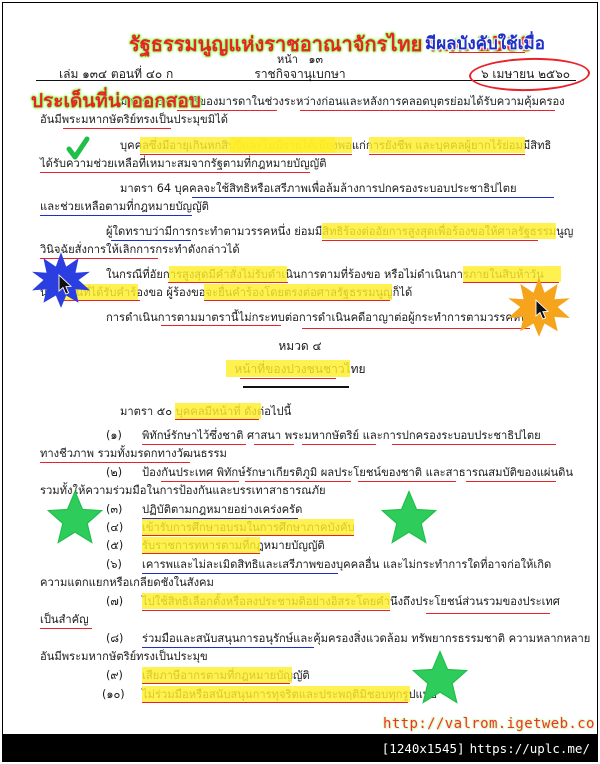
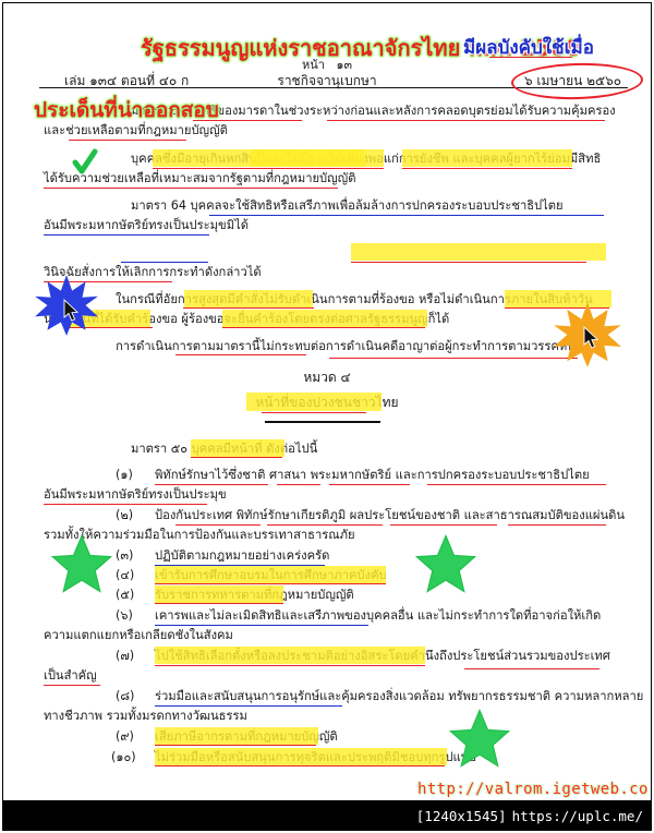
  หน้า ๑๓
  เล่ม ๑๓๔ ตอนที่ ๔๐ ก
  ราชกิจจานุเบกษา
  ๖ เมษายน ๒๕๖๐
  มาตรา ๔๘ สิทธิของมารดาในช่วงระหว่างก่อนและหลังการคลอดบุตรย่อมได้รับความคุ้มครอง
- อันมีพระมหากษัตริย์ทรงเป็นประมุขมิได้
+ และช่วยเหลือตามที่กฎหมายบัญญัติ
  บุคคลซึ่งมีอายุเกินหกสิบปีและไม่มีรายได้เพียงพอแก่การยังชีพ และบุคคลผู้ยากไร้ย่อมมีสิทธิ
  ได้รับความช่วยเหลือที่เหมาะสมจากรัฐตามที่กฎหมายบัญญัติ
  มาตรา 64 บุคคลจะใช้สิทธิหรือเสรีภาพเพื่อล้มล้างการปกครองระบอบประชาธิปไตย
- และช่วยเหลือตามที่กฎหมายบัญญัติ
+ อันมีพระมหากษัตริย์ทรงเป็นประมุขมิได้
- ผู้ใดทราบว่ามีการกระทำตามวรรคหนึ่ง ย่อมมีสิทธิร้องต่ออัยการสูงสุดเพื่อร้องขอให้ศาลรัฐธรรมนูญ
  วินิจฉัยสั่งการให้เลิกการกระทำดังกล่าวได้
  ในกรณีที่อัยการสูงสุดมีคำสั่งไม่รับดำเนินการตามที่ร้องขอ หรือไม่ดำเนินการภายในสิบห้าวัน
  นันที่ได้รับคำร้องขอ ผู้ร้องขอจะยื่นคำร้องโดยตรงต่อศาลรัฐธรรมนูญก็ได้
  การดำเนินการตามมาตรานี้ไม่กระทบต่อการดำเนินคดีอาญาต่อผู้กระทำการตามวรรห
  หมวด ๔
  หน้าที่ของปวงชนชาวไทย
  มาตรา ๕๐ บุคคลมีหน้าที่ ดังต่อไปนี้
  (๑)
  พิทักษ์รักษาไว้ซึ่งชาติ ศาสนา พระมหากษัตริย์ และการปกครองระบอบประชาธิปไตย
- ทางชีวภาพ รวมทั้งมรดกทางวัฒนธรรม
+ อันมีพระมหากษัตริย์ทรงเป็นประมุข
  (๒)
  ป้องกันประเทศ พิทักษ์รักษาเกียรติภูมิ ผลประโยชน์ของชาติ และสาธารณสมบัติของแผ่นดิน
  รวมทั้งให้ความร่วมมือในการป้องกันและบรรเทาสาธารณภัย
  (๓)
  ปฏิบัติตามกฎหมายอย่างเคร่งครัด
  (๔)
  เข้ารับการศึกษาอบรมในการศึกษาภาคบังคับ
  (๕)
  รับราชการทหารตามที่กฎหมายบัญญัติ
  (๖)
  เคารพและไม่ละเมิดสิทธิและเสรีภาพของบุคคลอื่น และไม่กระทำการใดที่อาจก่อให้เกิด
  ความแตกแยกหรือเกลียดชังในสังคม
  (๗)
  ไปใช้สิทธิเลือกตั้งหรือลงประชามติอย่างอิสระโดยคำนึงถึงประโยชน์ส่วนรวมของประเทศ
  เป็นสำคัญ
  (๘)
  ร่วมมือและสนับสนุนการอนุรักษ์และคุ้มครองสิ่งแวดล้อม ทรัพยากรธรรมชาติ ความหลากหลาย
- อันมีพระมหากษัตริย์ทรงเป็นประมุข
+ ทางชีวภาพ รวมทั้งมรดกทางวัฒนธรรม
  (๙)
  เสียภาษีอากรตามที่กฎหมายบัญญัติ
  (๑๐)
  ไม่ร่วมมือหรือสนับสนุนการทุจริตและประพฤติมิชอบทุกรูปแ
  รัฐธรรมนูญแห่งราชอาณาจักรไทย พ.ศ. 2560
  มีผลบังคับใช้เมื่อ
  ประเด็นที่น่าออกสอบ
  http://valrom.igetweb.co
  [1240x1545]
  https://uplc.me/
